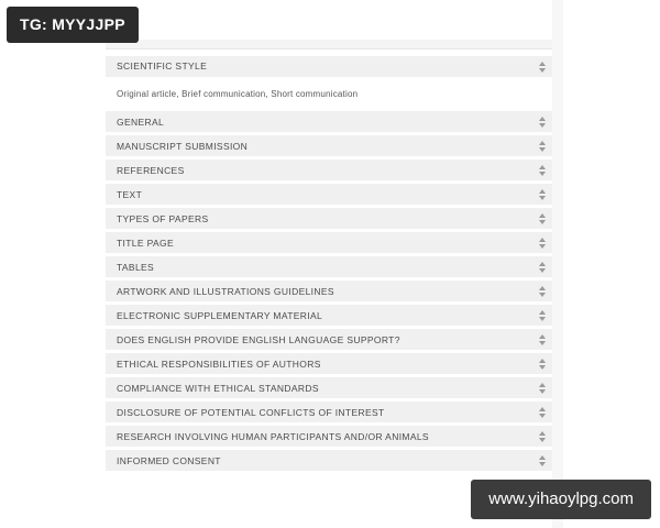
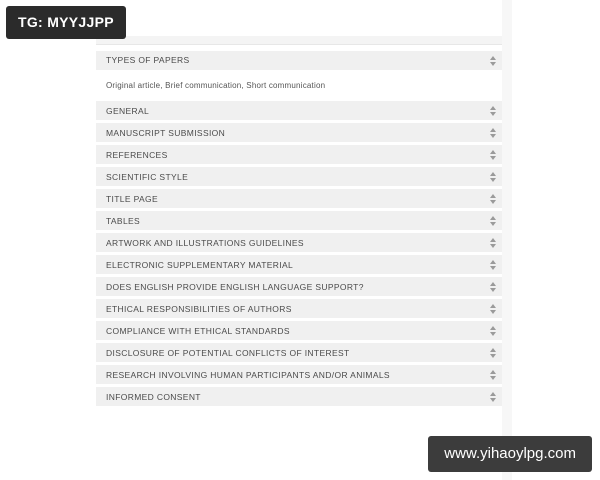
- SCIENTIFIC STYLE
+ TYPES OF PAPERS
  Original article, Brief communication, Short communication
  GENERAL
  MANUSCRIPT SUBMISSION
  REFERENCES
- TEXT
- TYPES OF PAPERS
+ SCIENTIFIC STYLE
  TITLE PAGE
  TABLES
  ARTWORK AND ILLUSTRATIONS GUIDELINES
  ELECTRONIC SUPPLEMENTARY MATERIAL
  DOES ENGLISH PROVIDE ENGLISH LANGUAGE SUPPORT?
  ETHICAL RESPONSIBILITIES OF AUTHORS
  COMPLIANCE WITH ETHICAL STANDARDS
  DISCLOSURE OF POTENTIAL CONFLICTS OF INTEREST
  RESEARCH INVOLVING HUMAN PARTICIPANTS AND/OR ANIMALS
  INFORMED CONSENT
  TG: MYYJJPP
  www.yihaoylpg.com
